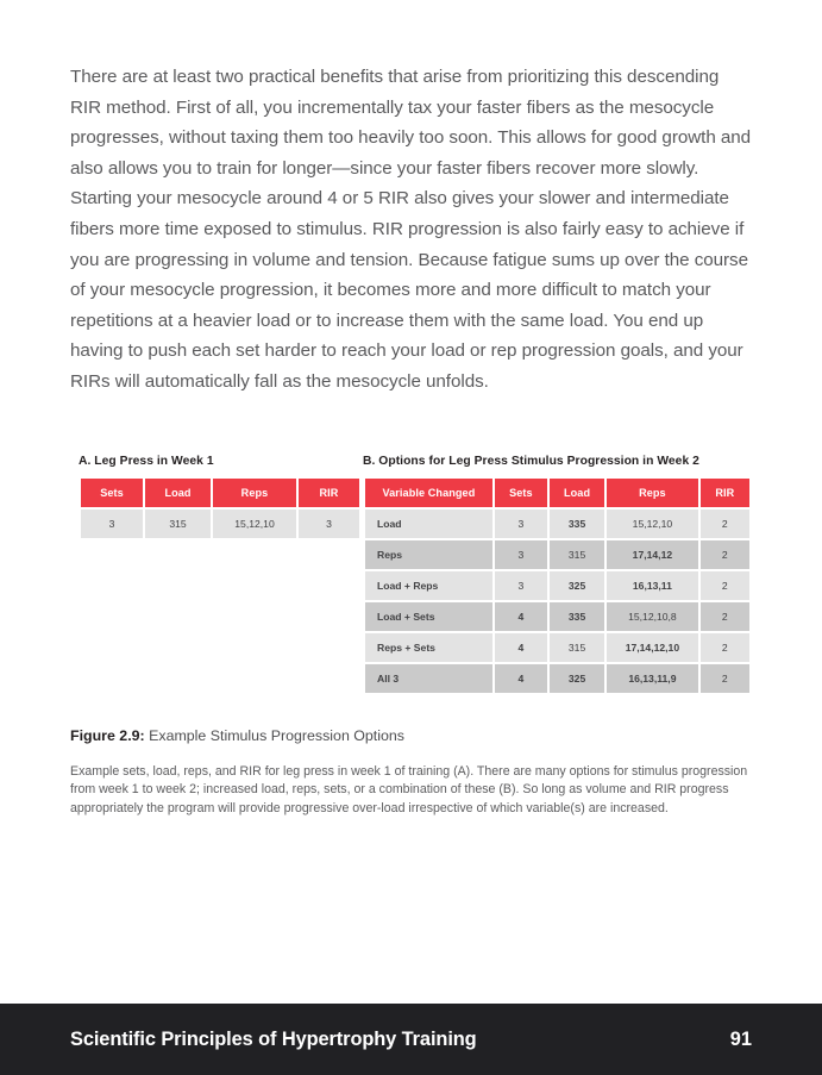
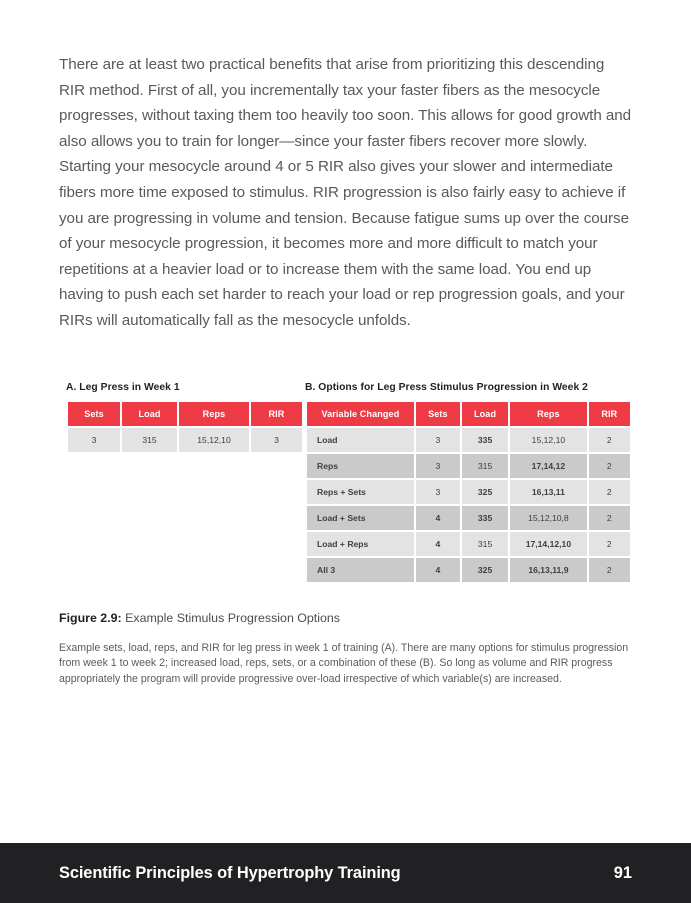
  There are at least two practical benefits that arise from prioritizing this descending RIR method. First of all, you incrementally tax your faster fibers as the mesocycle progresses, without taxing them too heavily too soon. This allows for good growth and also allows you to train for longer—since your faster fibers recover more slowly. Starting your mesocycle around 4 or 5 RIR also gives your slower and intermediate fibers more time exposed to stimulus. RIR progression is also fairly easy to achieve if you are progressing in volume and tension. Because fatigue sums up over the course of your mesocycle progression, it becomes more and more difficult to match your repetitions at a heavier load or to increase them with the same load. You end up having to push each set harder to reach your load or rep progression goals, and your RIRs will automatically fall as the mesocycle unfolds.
  A. Leg Press in Week 1
  Sets	Load	Reps	RIR
  3	315	15,12,10	3
  B. Options for Leg Press Stimulus Progression in Week 2
  Variable Changed	Sets	Load	Reps	RIR
  Load	3	335	15,12,10	2
  Reps	3	315	17,14,12	2
- Load + Reps	3	325	16,13,11	2
+ Reps + Sets	3	325	16,13,11	2
  Load + Sets	4	335	15,12,10,8	2
- Reps + Sets	4	315	17,14,12,10	2
+ Load + Reps	4	315	17,14,12,10	2
  All 3	4	325	16,13,11,9	2
  Figure 2.9: Example Stimulus Progression Options
  Example sets, load, reps, and RIR for leg press in week 1 of training (A). There are many options for stimulus progression from week 1 to week 2; increased load, reps, sets, or a combination of these (B). So long as volume and RIR progress appropriately the program will provide progressive over-load irrespective of which variable(s) are increased.
  Scientific Principles of Hypertrophy Training
  91
